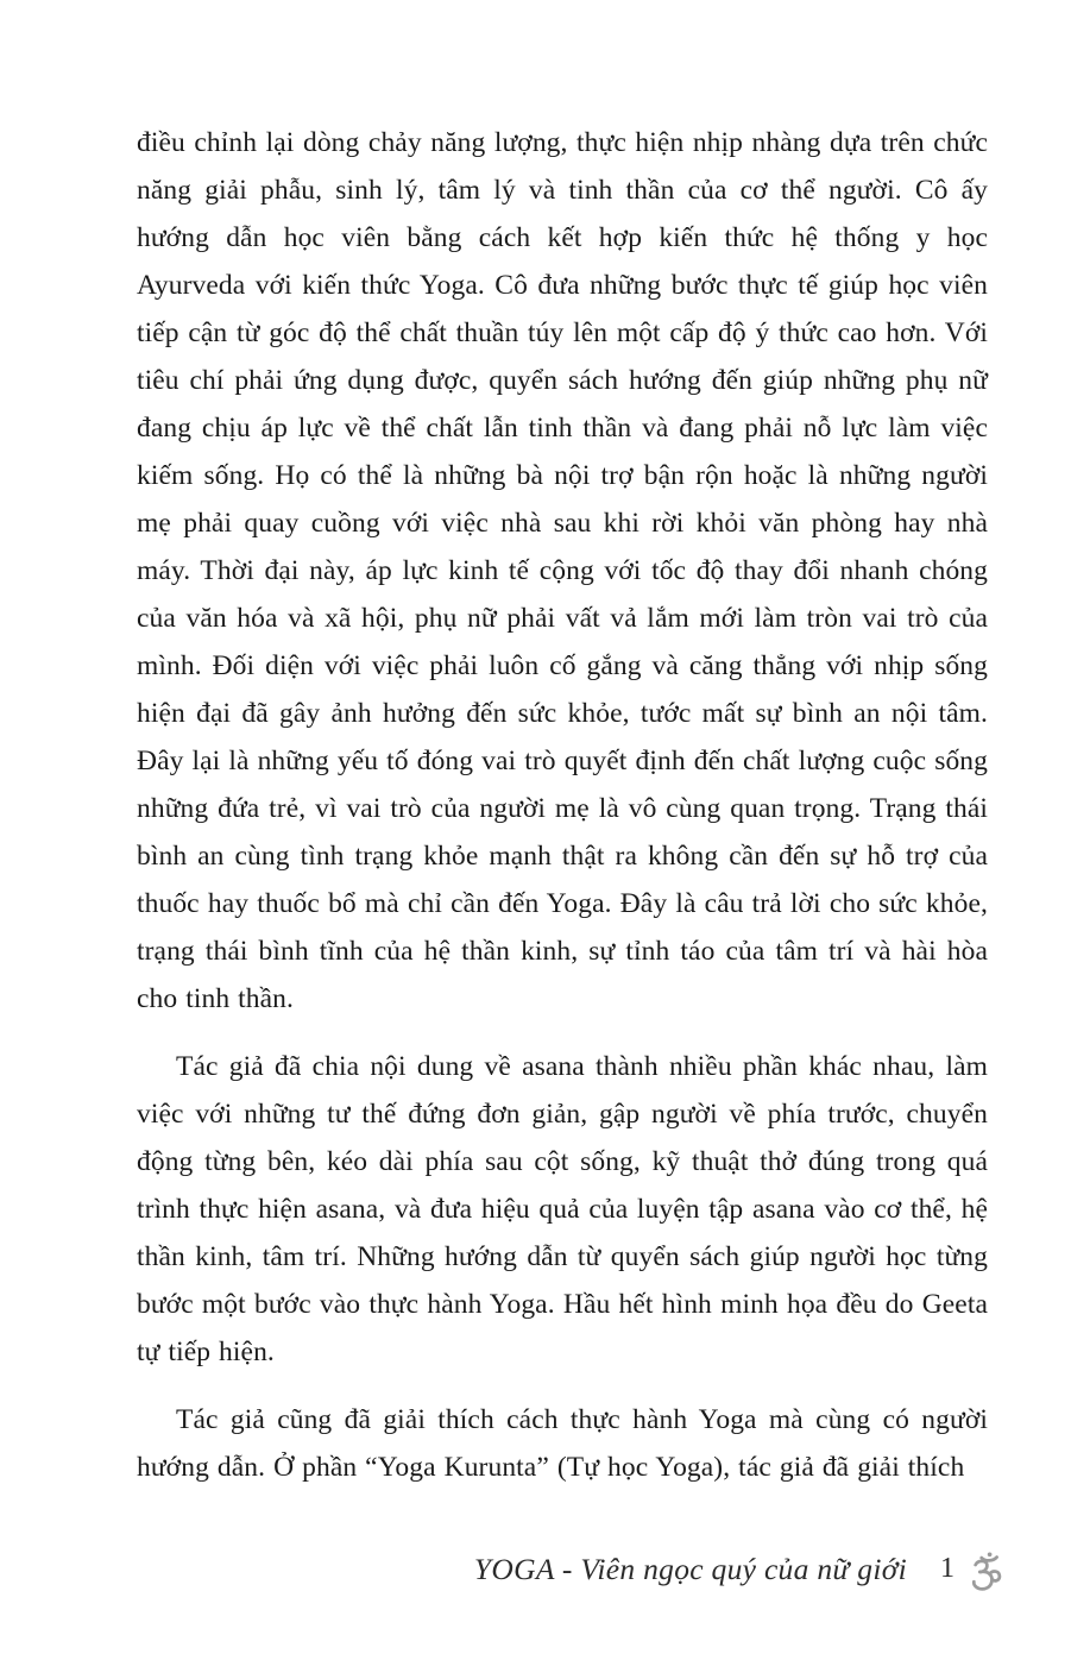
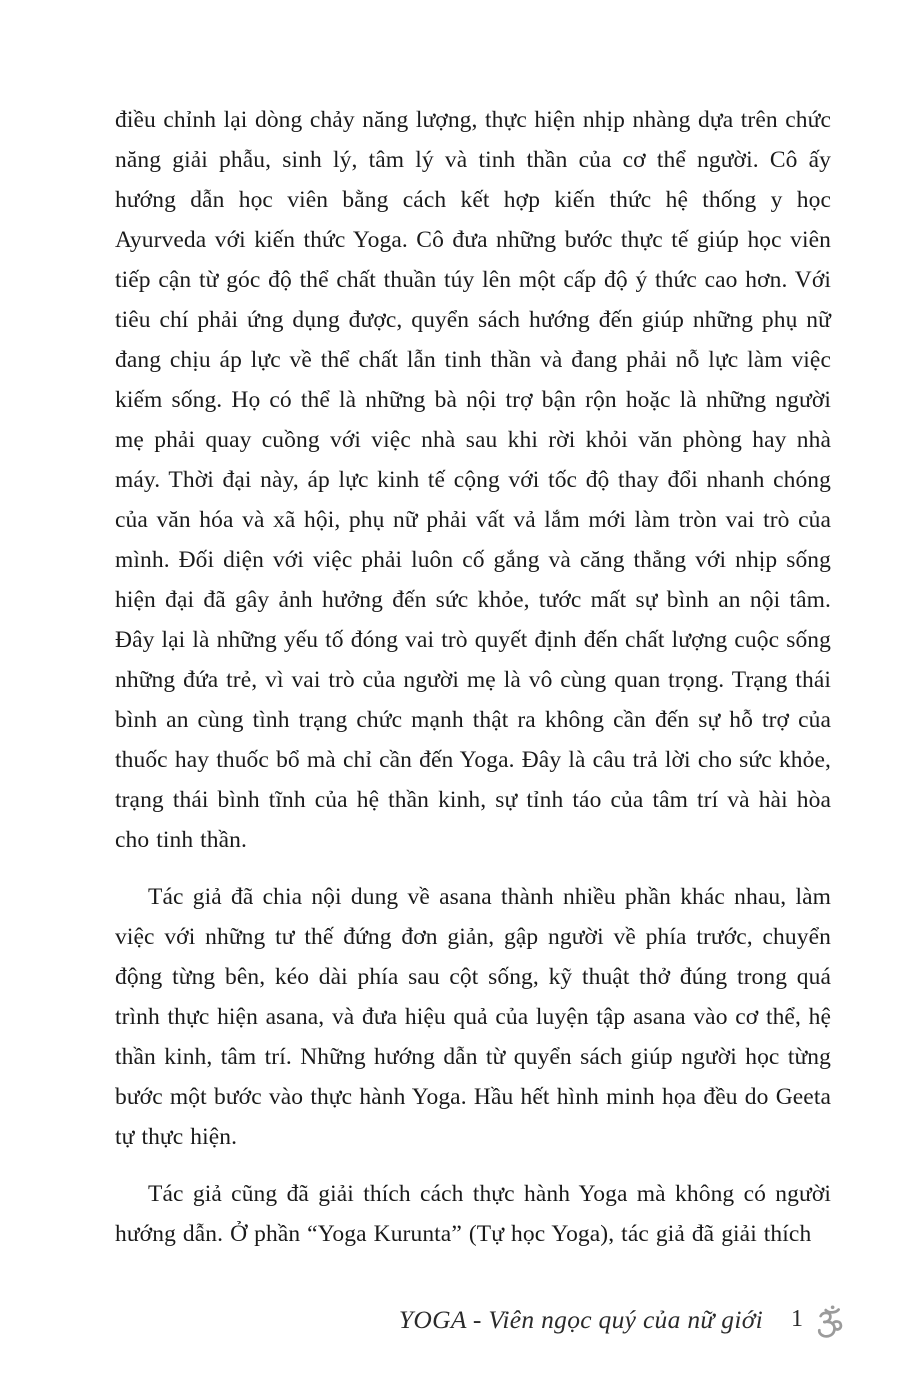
- điều chỉnh lại dòng chảy năng lượng, thực hiện nhịp nhàng dựa trên chức năng giải phẫu, sinh lý, tâm lý và tinh thần của cơ thể người. Cô ấy hướng dẫn học viên bằng cách kết hợp kiến thức hệ thống y học Ayurveda với kiến thức Yoga. Cô đưa những bước thực tế giúp học viên tiếp cận từ góc độ thể chất thuần túy lên một cấp độ ý thức cao hơn. Với tiêu chí phải ứng dụng được, quyển sách hướng đến giúp những phụ nữ đang chịu áp lực về thể chất lẫn tinh thần và đang phải nỗ lực làm việc kiếm sống. Họ có thể là những bà nội trợ bận rộn hoặc là những người mẹ phải quay cuồng với việc nhà sau khi rời khỏi văn phòng hay nhà máy. Thời đại này, áp lực kinh tế cộng với tốc độ thay đổi nhanh chóng của văn hóa và xã hội, phụ nữ phải vất vả lắm mới làm tròn vai trò của mình. Đối diện với việc phải luôn cố gắng và căng thẳng với nhịp sống hiện đại đã gây ảnh hưởng đến sức khỏe, tước mất sự bình an nội tâm. Đây lại là những yếu tố đóng vai trò quyết định đến chất lượng cuộc sống những đứa trẻ, vì vai trò của người mẹ là vô cùng quan trọng. Trạng thái bình an cùng tình trạng khỏe mạnh thật ra không cần đến sự hỗ trợ của thuốc hay thuốc bổ mà chỉ cần đến Yoga. Đây là câu trả lời cho sức khỏe, trạng thái bình tĩnh của hệ thần kinh, sự tỉnh táo của tâm trí và hài hòa cho tinh thần.
+ điều chỉnh lại dòng chảy năng lượng, thực hiện nhịp nhàng dựa trên chức năng giải phẫu, sinh lý, tâm lý và tinh thần của cơ thể người. Cô ấy hướng dẫn học viên bằng cách kết hợp kiến thức hệ thống y học Ayurveda với kiến thức Yoga. Cô đưa những bước thực tế giúp học viên tiếp cận từ góc độ thể chất thuần túy lên một cấp độ ý thức cao hơn. Với tiêu chí phải ứng dụng được, quyển sách hướng đến giúp những phụ nữ đang chịu áp lực về thể chất lẫn tinh thần và đang phải nỗ lực làm việc kiếm sống. Họ có thể là những bà nội trợ bận rộn hoặc là những người mẹ phải quay cuồng với việc nhà sau khi rời khỏi văn phòng hay nhà máy. Thời đại này, áp lực kinh tế cộng với tốc độ thay đổi nhanh chóng của văn hóa và xã hội, phụ nữ phải vất vả lắm mới làm tròn vai trò của mình. Đối diện với việc phải luôn cố gắng và căng thẳng với nhịp sống hiện đại đã gây ảnh hưởng đến sức khỏe, tước mất sự bình an nội tâm. Đây lại là những yếu tố đóng vai trò quyết định đến chất lượng cuộc sống những đứa trẻ, vì vai trò của người mẹ là vô cùng quan trọng. Trạng thái bình an cùng tình trạng chức mạnh thật ra không cần đến sự hỗ trợ của thuốc hay thuốc bổ mà chỉ cần đến Yoga. Đây là câu trả lời cho sức khỏe, trạng thái bình tĩnh của hệ thần kinh, sự tỉnh táo của tâm trí và hài hòa cho tinh thần.
- Tác giả đã chia nội dung về asana thành nhiều phần khác nhau, làm việc với những tư thế đứng đơn giản, gập người về phía trước, chuyển động từng bên, kéo dài phía sau cột sống, kỹ thuật thở đúng trong quá trình thực hiện asana, và đưa hiệu quả của luyện tập asana vào cơ thể, hệ thần kinh, tâm trí. Những hướng dẫn từ quyển sách giúp người học từng bước một bước vào thực hành Yoga. Hầu hết hình minh họa đều do Geeta tự tiếp hiện.
+ Tác giả đã chia nội dung về asana thành nhiều phần khác nhau, làm việc với những tư thế đứng đơn giản, gập người về phía trước, chuyển động từng bên, kéo dài phía sau cột sống, kỹ thuật thở đúng trong quá trình thực hiện asana, và đưa hiệu quả của luyện tập asana vào cơ thể, hệ thần kinh, tâm trí. Những hướng dẫn từ quyển sách giúp người học từng bước một bước vào thực hành Yoga. Hầu hết hình minh họa đều do Geeta tự thực hiện.
- Tác giả cũng đã giải thích cách thực hành Yoga mà cùng có người hướng dẫn. Ở phần “Yoga Kurunta” (Tự học Yoga), tác giả đã giải thích
+ Tác giả cũng đã giải thích cách thực hành Yoga mà không có người hướng dẫn. Ở phần “Yoga Kurunta” (Tự học Yoga), tác giả đã giải thích
  YOGA - Viên ngọc quý của nữ giới
  1
